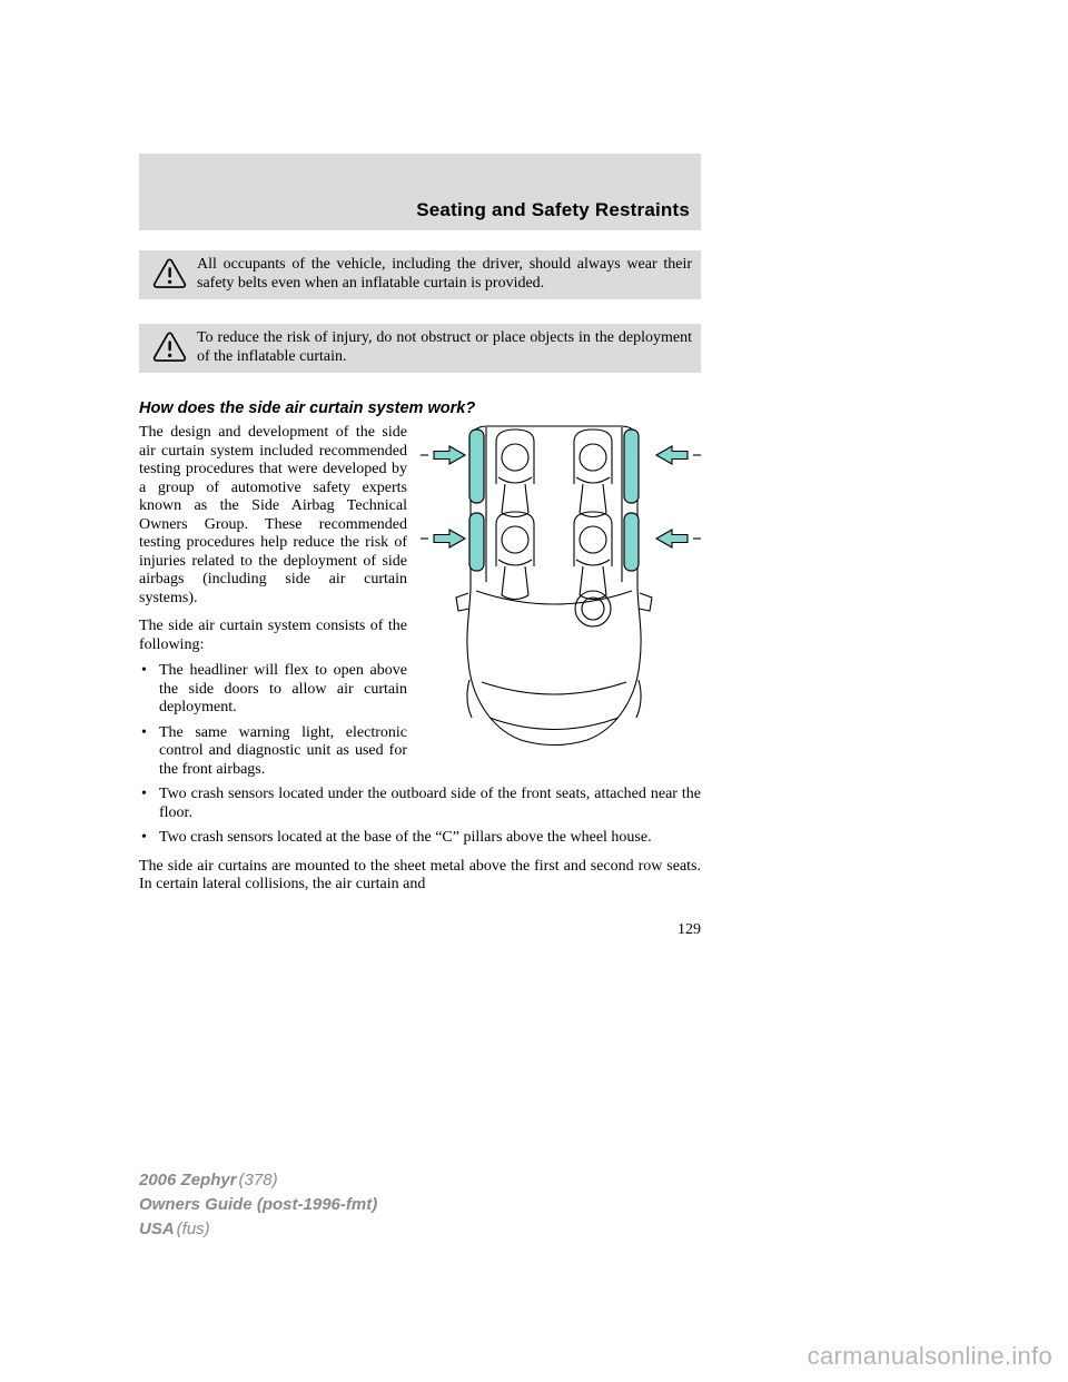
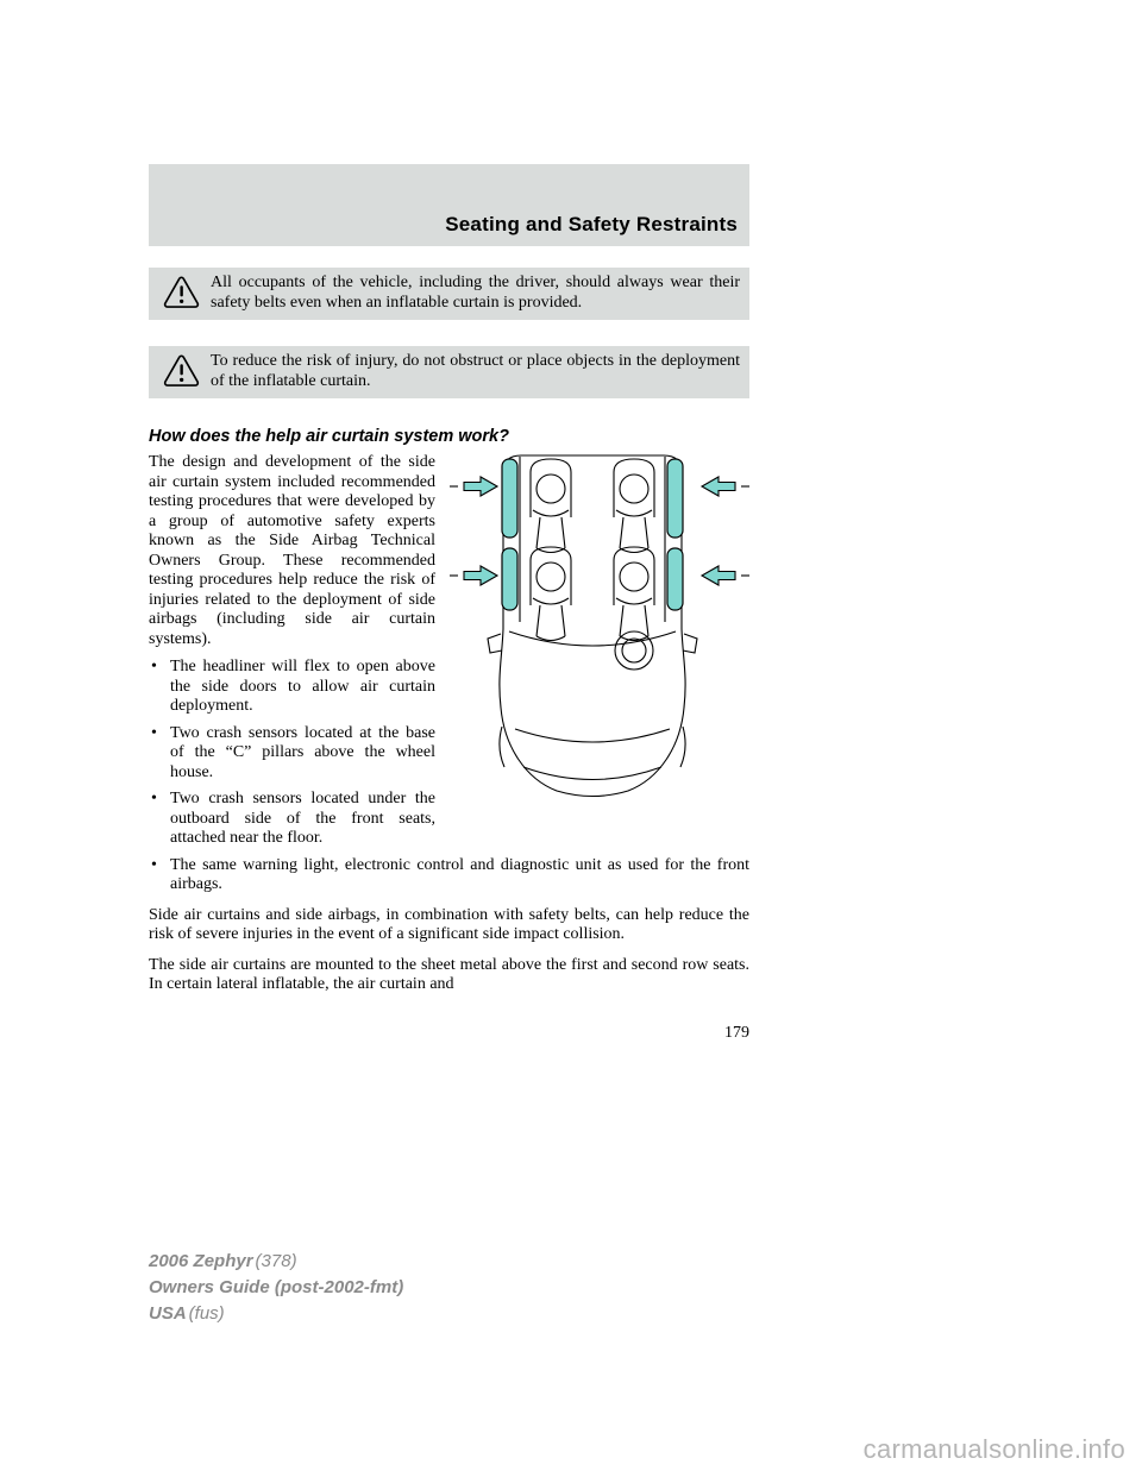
  Seating and Safety Restraints
  All occupants of the vehicle, including the driver, should always wear their safety belts even when an inflatable curtain is provided.
  To reduce the risk of injury, do not obstruct or place objects in the deployment of the inflatable curtain.
- How does the side air curtain system work?
+ How does the help air curtain system work?
  The design and development of the side air curtain system included recommended testing procedures that were developed by a group of automotive safety experts known as the Side Airbag Technical Owners Group. These recommended testing procedures help reduce the risk of injuries related to the deployment of side airbags (including side air curtain systems).
- The side air curtain system consists of the following:
  The headliner will flex to open above the side doors to allow air curtain deployment.
- The same warning light, electronic control and diagnostic unit as used for the front airbags.
+ Two crash sensors located at the base of the “C” pillars above the wheel house.
  Two crash sensors located under the outboard side of the front seats, attached near the floor.
- Two crash sensors located at the base of the “C” pillars above the wheel house.
+ The same warning light, electronic control and diagnostic unit as used for the front airbags.
+ Side air curtains and side airbags, in combination with safety belts, can help reduce the risk of severe injuries in the event of a significant side impact collision.
- The side air curtains are mounted to the sheet metal above the first and second row seats. In certain lateral collisions, the air curtain and
+ The side air curtains are mounted to the sheet metal above the first and second row seats. In certain lateral inflatable, the air curtain and
- 129
+ 179
  2006 Zephyr(378)
- Owners Guide (post-1996-fmt)
+ Owners Guide (post-2002-fmt)
  USA(fus)
  carmanualsonline.info
